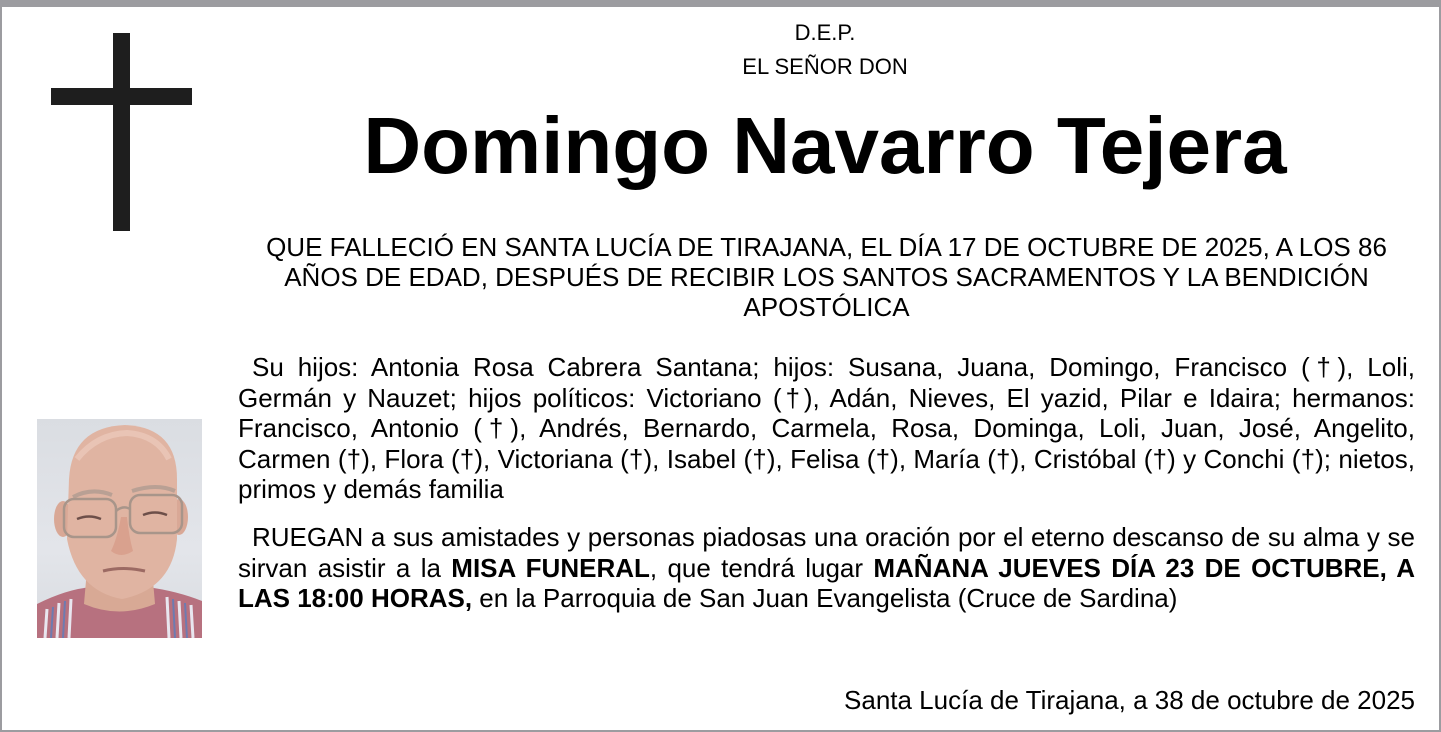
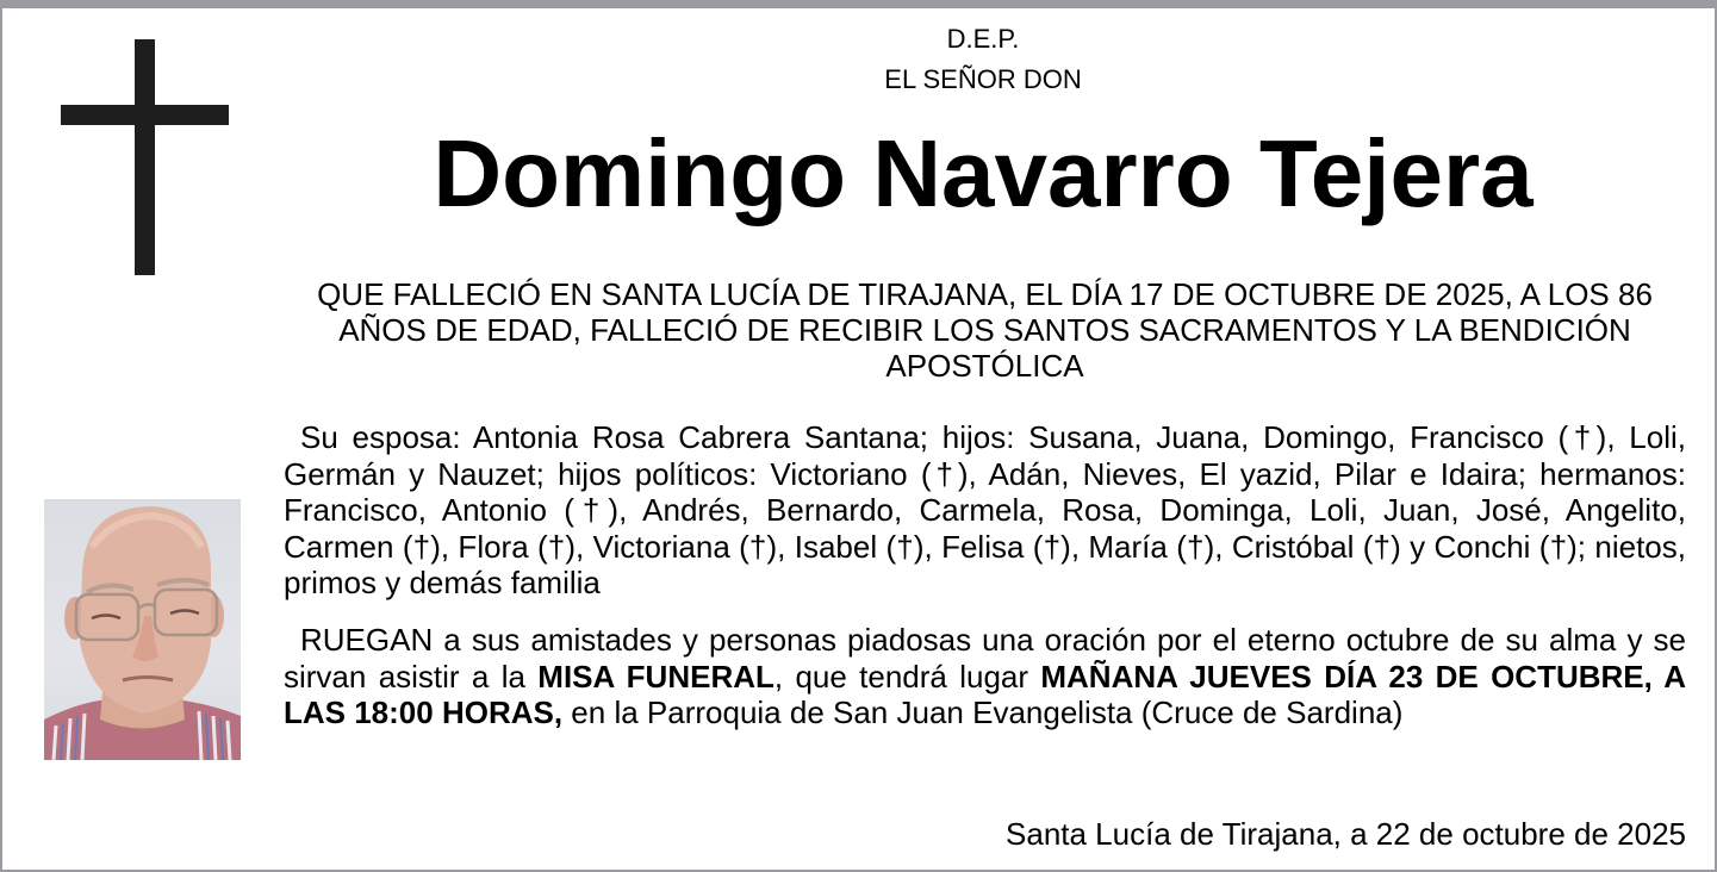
  D.E.P.
  EL SEÑOR DON
  Domingo Navarro Tejera
- QUE FALLECIÓ EN SANTA LUCÍA DE TIRAJANA, EL DÍA 17 DE OCTUBRE DE 2025, A LOS 86 AÑOS DE EDAD, DESPUÉS DE RECIBIR LOS SANTOS SACRAMENTOS Y LA BENDICIÓN APOSTÓLICA
+ QUE FALLECIÓ EN SANTA LUCÍA DE TIRAJANA, EL DÍA 17 DE OCTUBRE DE 2025, A LOS 86 AÑOS DE EDAD, FALLECIÓ DE RECIBIR LOS SANTOS SACRAMENTOS Y LA BENDICIÓN APOSTÓLICA
- Su hijos: Antonia Rosa Cabrera Santana; hijos: Susana, Juana, Domingo, Francisco (†), Loli, Germán y Nauzet; hijos políticos: Victoriano (†), Adán, Nieves, El yazid, Pilar e Idaira; hermanos: Francisco, Antonio (†), Andrés, Bernardo, Carmela, Rosa, Dominga, Loli, Juan, José, Angelito, Carmen (†), Flora (†), Victoriana (†), Isabel (†), Felisa (†), María (†), Cristóbal (†) y Conchi (†); nietos, primos y demás familia
+ Su esposa: Antonia Rosa Cabrera Santana; hijos: Susana, Juana, Domingo, Francisco (†), Loli, Germán y Nauzet; hijos políticos: Victoriano (†), Adán, Nieves, El yazid, Pilar e Idaira; hermanos: Francisco, Antonio (†), Andrés, Bernardo, Carmela, Rosa, Dominga, Loli, Juan, José, Angelito, Carmen (†), Flora (†), Victoriana (†), Isabel (†), Felisa (†), María (†), Cristóbal (†) y Conchi (†); nietos, primos y demás familia
- RUEGAN a sus amistades y personas piadosas una oración por el eterno descanso de su alma y se sirvan asistir a la MISA FUNERAL, que tendrá lugar MAÑANA JUEVES DÍA 23 DE OCTUBRE, A LAS 18:00 HORAS, en la Parroquia de San Juan Evangelista (Cruce de Sardina)
+ RUEGAN a sus amistades y personas piadosas una oración por el eterno octubre de su alma y se sirvan asistir a la MISA FUNERAL, que tendrá lugar MAÑANA JUEVES DÍA 23 DE OCTUBRE, A LAS 18:00 HORAS, en la Parroquia de San Juan Evangelista (Cruce de Sardina)
- Santa Lucía de Tirajana, a 38 de octubre de 2025
+ Santa Lucía de Tirajana, a 22 de octubre de 2025
